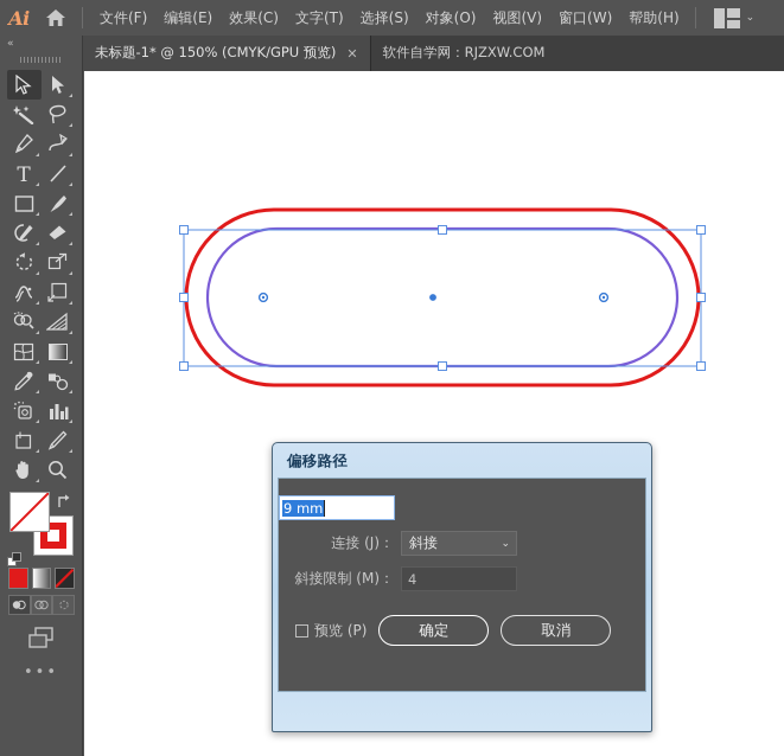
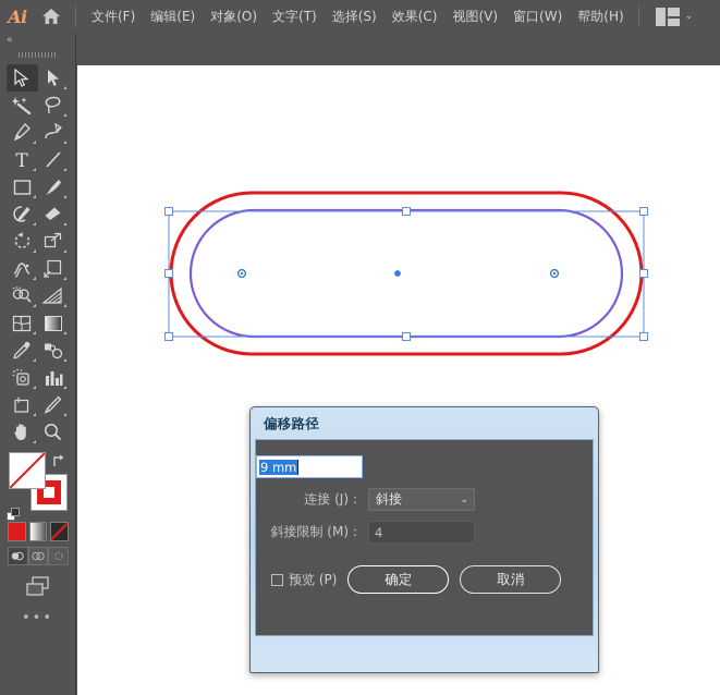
  Ai
  文件(F)
  编辑(E)
- 效果(C)
+ 对象(O)
  文字(T)
  选择(S)
- 对象(O)
+ 效果(C)
  视图(V)
  窗口(W)
  帮助(H)
  ⌄
- 未标题-1* @ 150% (CMYK/GPU 预览)
- ✕
- 软件自学网：RJZXW.COM
  «
  T
  •••
  偏移路径
  9 mm
  连接 (J)：
  斜接
  ⌄
  斜接限制 (M)：
  4
  预览 (P)
  确定
  取消
